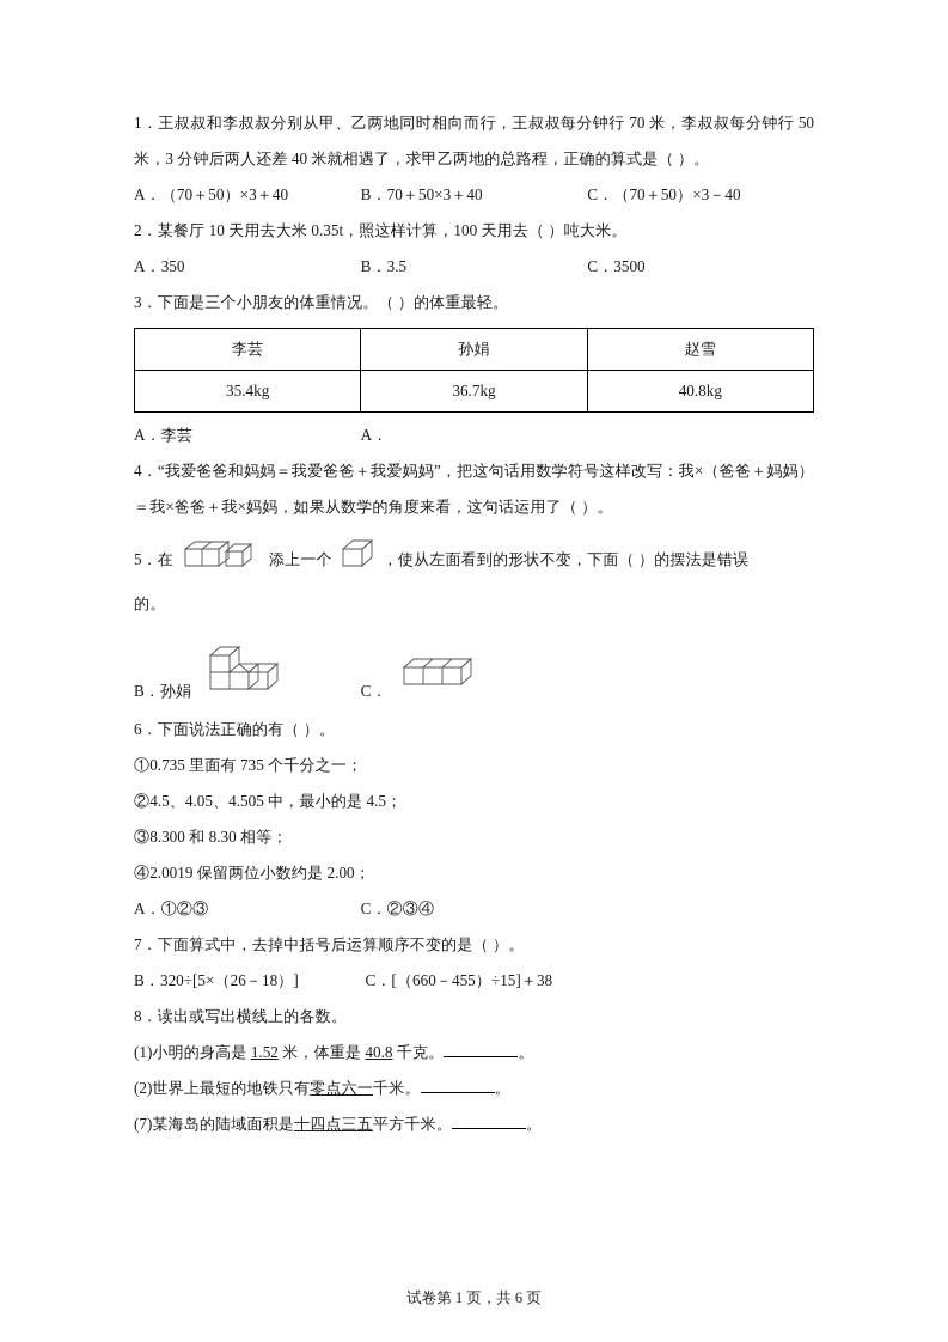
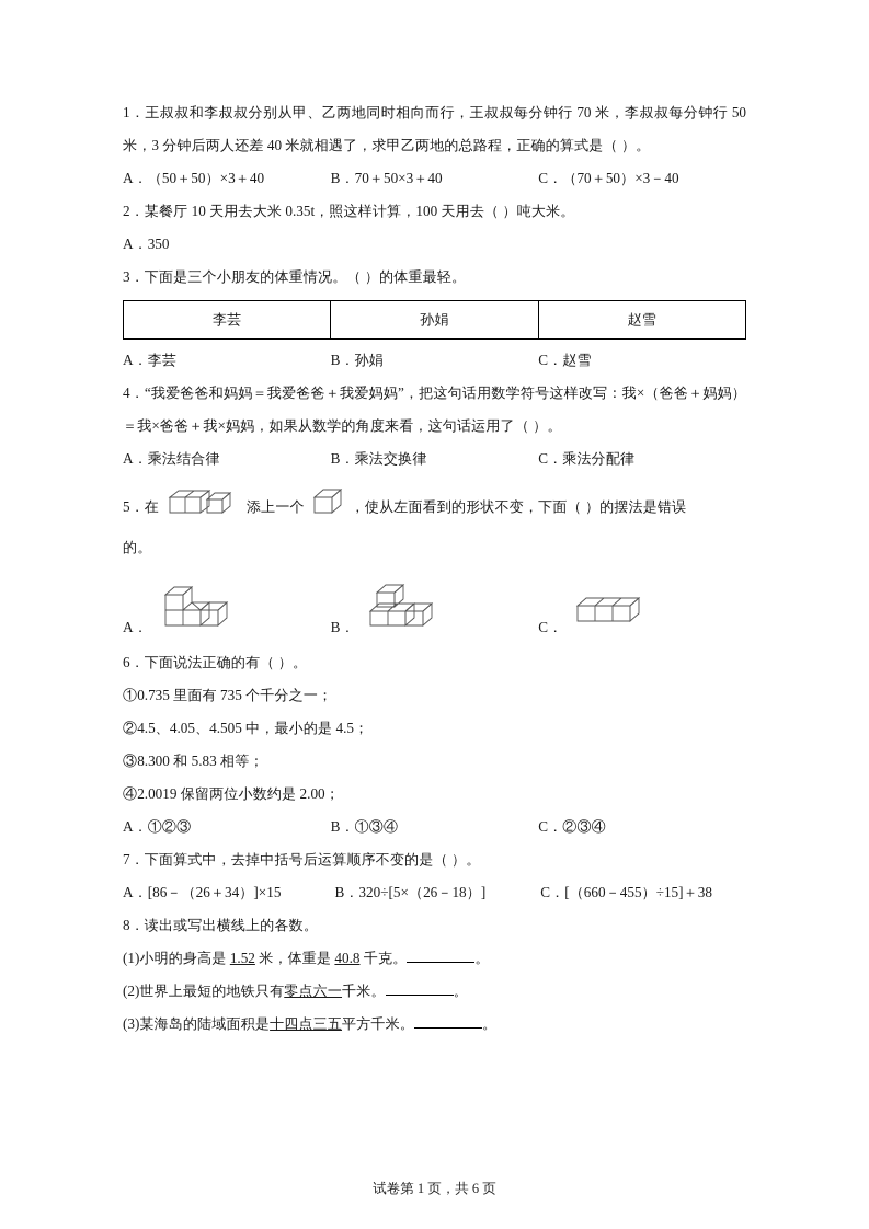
  1．王叔叔和李叔叔分别从甲、乙两地同时相向而行，王叔叔每分钟行 70 米，李叔叔每分钟行 50 米，3 分钟后两人还差 40 米就相遇了，求甲乙两地的总路程，正确的算式是（ ）。
- A．（70＋50）×3＋40
+ A．（50＋50）×3＋40
  B．70＋50×3＋40
  C．（70＋50）×3－40
  2．某餐厅 10 天用去大米 0.35t，照这样计算，100 天用去（ ）吨大米。
  A．350
- B．3.5
- C．3500
  3．下面是三个小朋友的体重情况。（ ）的体重最轻。
  李芸	孙娟	赵雪
- 35.4kg	36.7kg	40.8kg
  A．李芸
- A．
+ B．孙娟
+ C．赵雪
  4．“我爱爸爸和妈妈＝我爱爸爸＋我爱妈妈”，把这句话用数学符号这样改写：我×（爸爸＋妈妈）＝我×爸爸＋我×妈妈，如果从数学的角度来看，这句话运用了（ ）。
+ A．乘法结合律
+ B．乘法交换律
+ C．乘法分配律
  5．
  在
  添上一个
  ，使从左面看到的形状不变，下面（ ）的摆法是错误
  的。
- B．孙娟
+ A．
+ B．
  C．
  6．下面说法正确的有（ ）。
  ①0.735 里面有 735 个千分之一；
  ②4.5、4.05、4.505 中，最小的是 4.5；
- ③8.300 和 8.30 相等；
+ ③8.300 和 5.83 相等；
  ④2.0019 保留两位小数约是 2.00；
  A．①②③
+ B．①③④
  C．②③④
  7．下面算式中，去掉中括号后运算顺序不变的是（ ）。
+ A．[86－（26＋34）]×15
  B．320÷[5×（26－18）]
  C．[（660－455）÷15]＋38
  8．读出或写出横线上的各数。
  (1)小明的身高是 1.52 米，体重是 40.8 千克。 。
  (2)世界上最短的地铁只有零点六一千米。 。
- (7)某海岛的陆域面积是十四点三五平方千米。 。
+ (3)某海岛的陆域面积是十四点三五平方千米。 。
  试卷第 1 页，共 6 页
